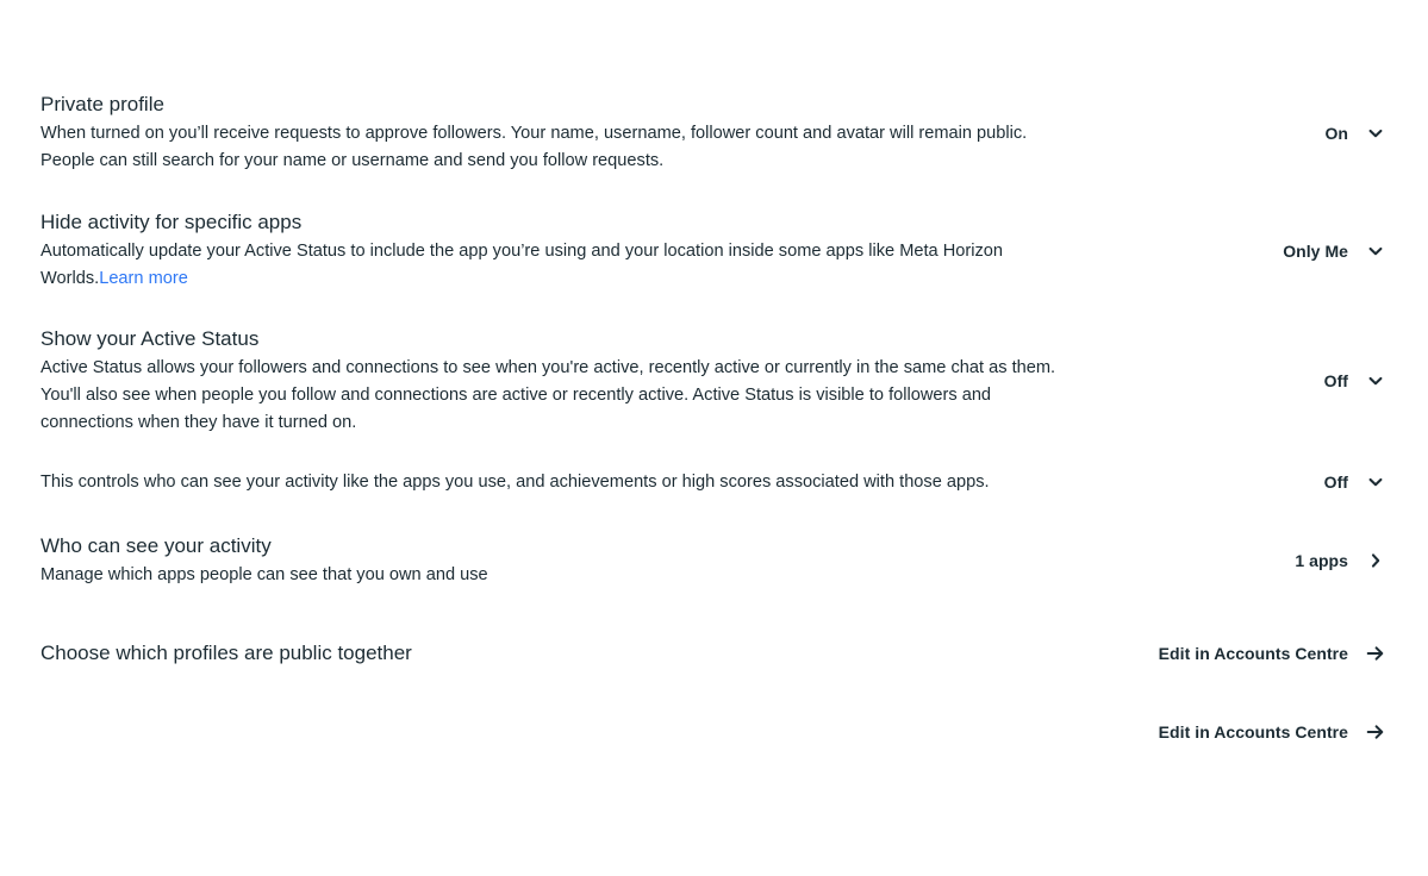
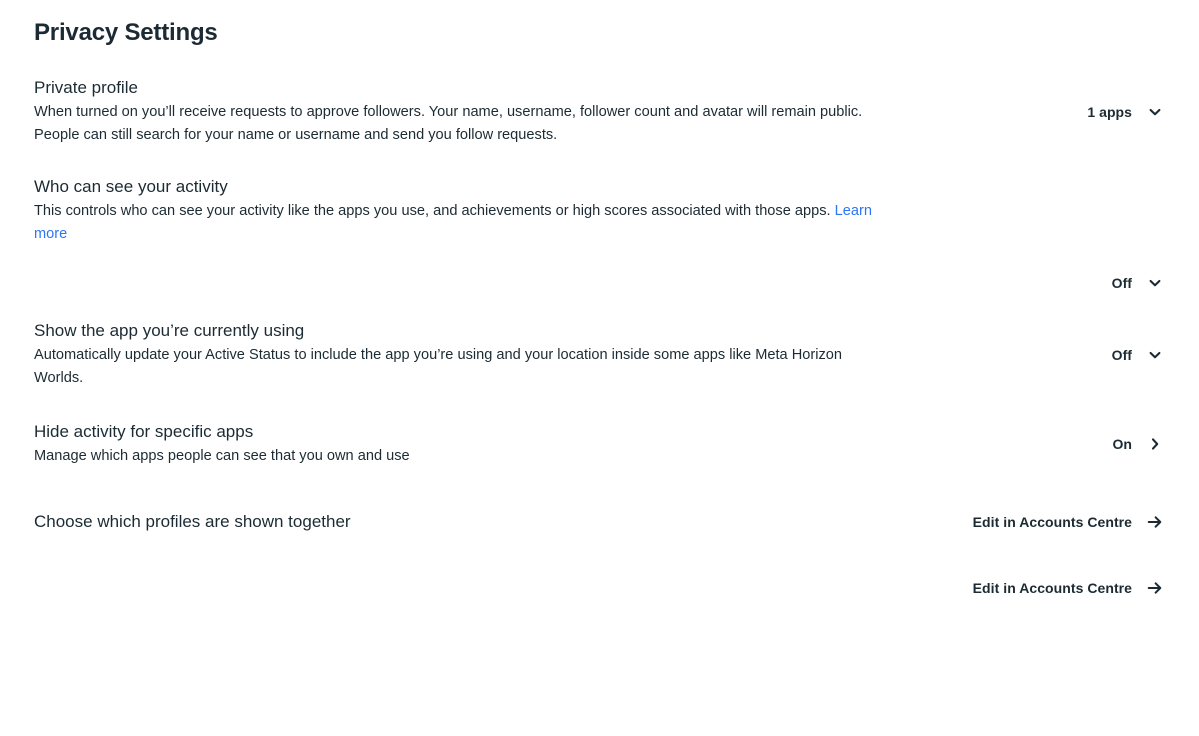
+ Privacy Settings
  Private profile
  When turned on you’ll receive requests to approve followers. Your name, username, follower count and avatar will remain public. People can still search for your name or username and send you follow requests.
- On
+ 1 apps
- Hide activity for specific apps
+ Who can see your activity
- Automatically update your Active Status to include the app you’re using and your location inside some apps like Meta Horizon Worlds.Learn more
+ This controls who can see your activity like the apps you use, and achievements or high scores associated with those apps. Learn more
- Only Me
- Show your Active Status
- Active Status allows your followers and connections to see when you're active, recently active or currently in the same chat as them. You'll also see when people you follow and connections are active or recently active. Active Status is visible to followers and connections when they have it turned on.
  Off
+ Show the app you’re currently using
- This controls who can see your activity like the apps you use, and achievements or high scores associated with those apps.
+ Automatically update your Active Status to include the app you’re using and your location inside some apps like Meta Horizon Worlds.
  Off
- Who can see your activity
+ Hide activity for specific apps
  Manage which apps people can see that you own and use
- 1 apps
+ On
- Choose which profiles are public together
+ Choose which profiles are shown together
  Edit in Accounts Centre
  Edit in Accounts Centre
